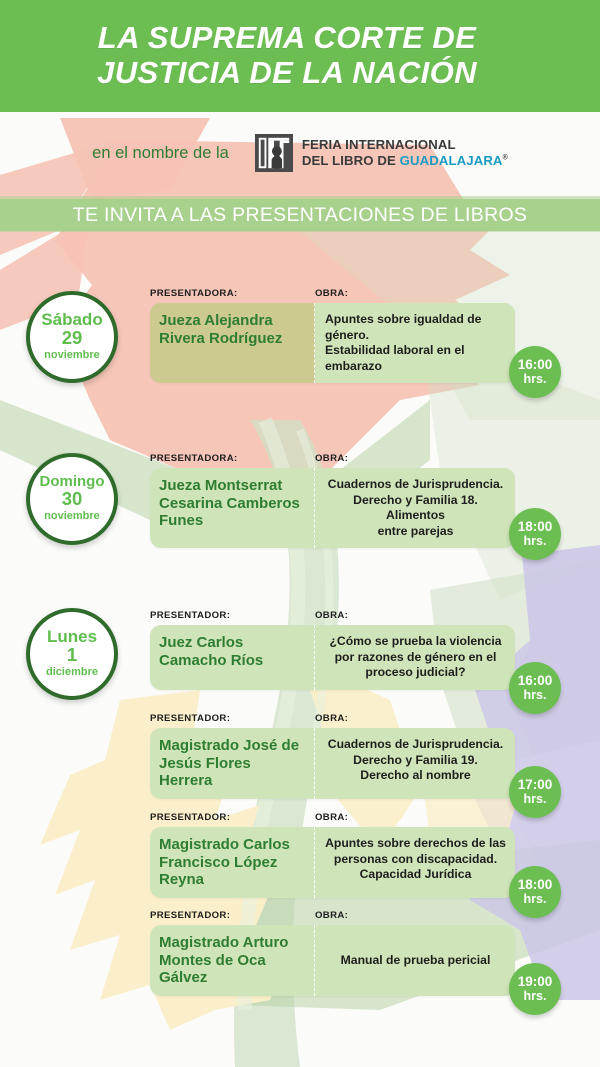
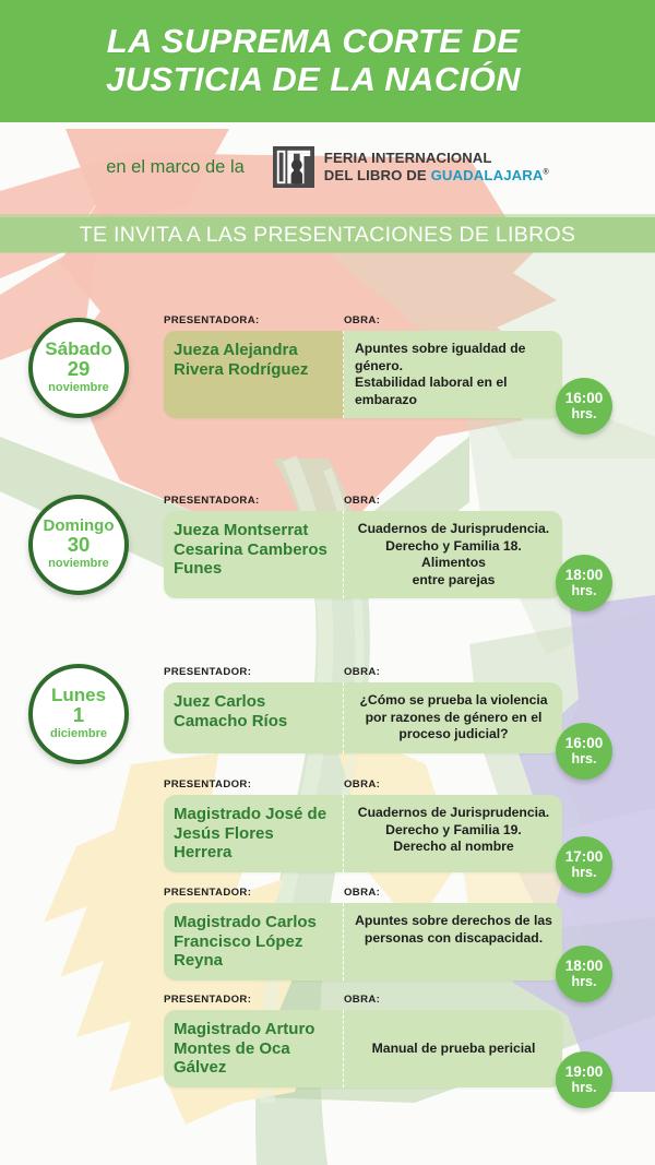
  LA SUPREMA CORTE DE
  JUSTICIA DE LA NACIÓN
- en el nombre de la
+ en el marco de la
  FERIA INTERNACIONAL
  DEL LIBRO DE GUADALAJARA
  TE INVITA A LAS PRESENTACIONES DE LIBROS
  Sábado
  29
  noviembre
  Domingo
  30
  noviembre
  Lunes
  1
  diciembre
  PRESENTADORA:
  OBRA:
  Jueza Alejandra
  Rivera Rodríguez
  Apuntes sobre igualdad de género.
  Estabilidad laboral en el embarazo
  16:00
  hrs.
  PRESENTADORA:
  OBRA:
  Jueza Montserrat
  Cesarina Camberos
  Funes
  Cuadernos de Jurisprudencia.
  Derecho y Familia 18. Alimentos
  entre parejas
  18:00
  hrs.
  PRESENTADOR:
  OBRA:
  Juez Carlos
  Camacho Ríos
  ¿Cómo se prueba la violencia
  por razones de género en el
  proceso judicial?
  16:00
  hrs.
  PRESENTADOR:
  OBRA:
  Magistrado José de
  Jesús Flores Herrera
  Cuadernos de Jurisprudencia.
  Derecho y Familia 19.
  Derecho al nombre
  17:00
  hrs.
  PRESENTADOR:
  OBRA:
  Magistrado Carlos
  Francisco López Reyna
  Apuntes sobre derechos de las
  personas con discapacidad.
- Capacidad Jurídica
  18:00
  hrs.
  PRESENTADOR:
  OBRA:
  Magistrado Arturo
  Montes de Oca Gálvez
  Manual de prueba pericial
  19:00
  hrs.
